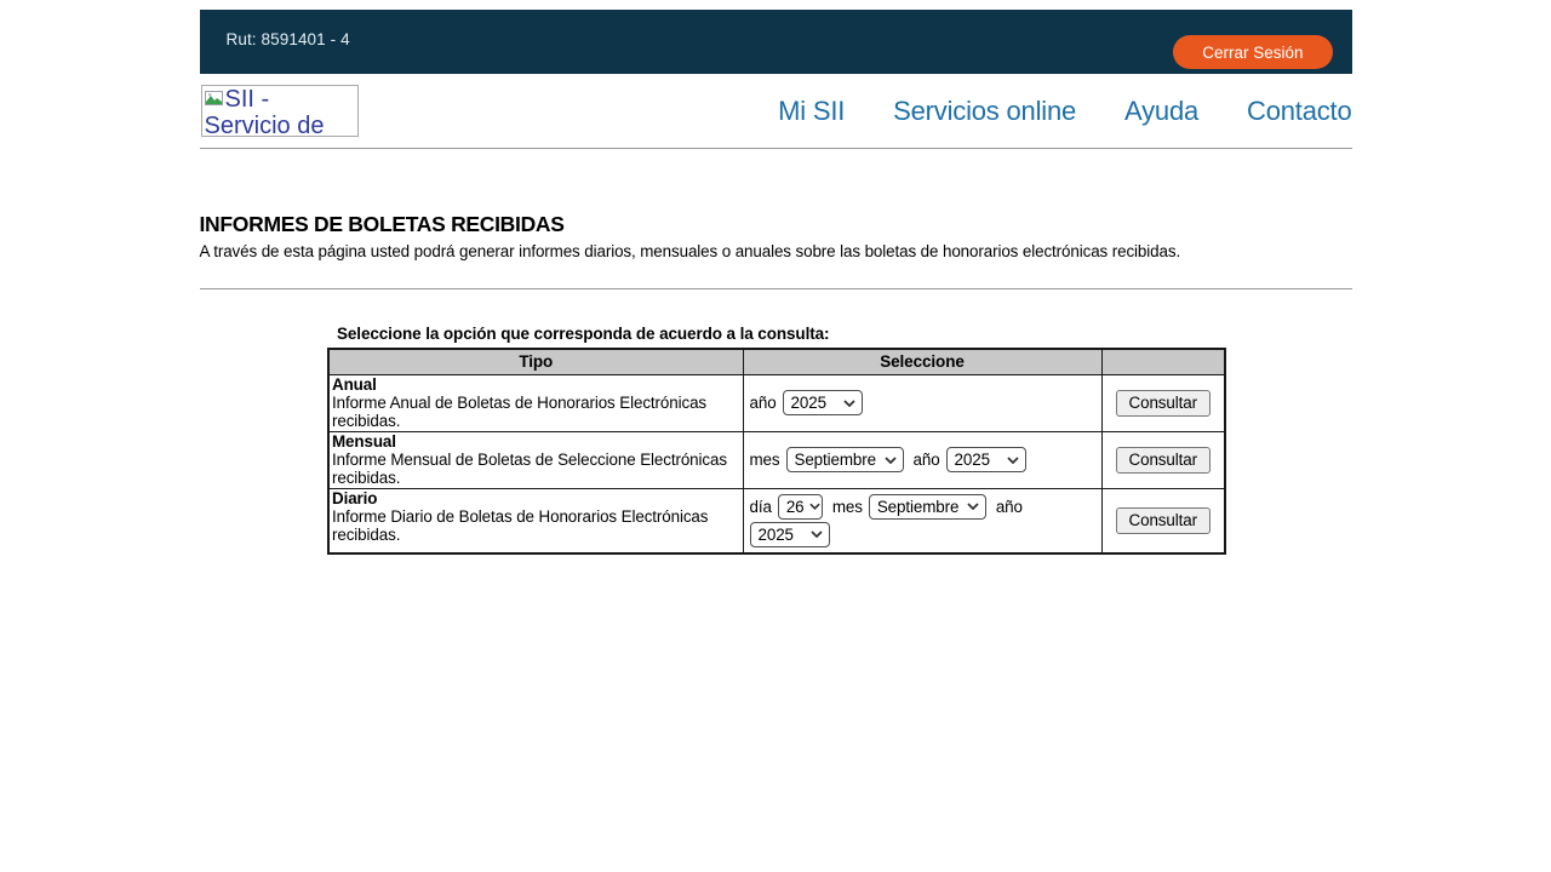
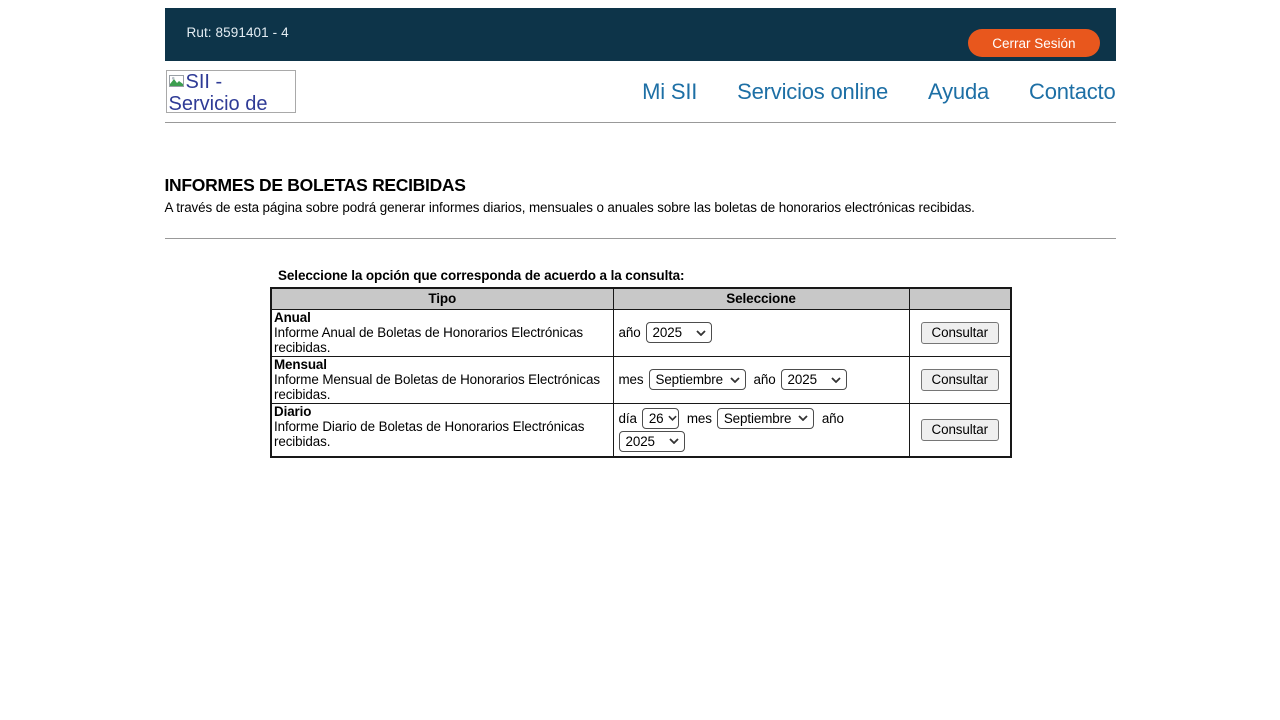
  Rut: 8591401 - 4
  Cerrar Sesión
  SII - Servicio de
  Mi SII
  Servicios online
  Ayuda
  Contacto
  INFORMES DE BOLETAS RECIBIDAS
- A través de esta página usted podrá generar informes diarios, mensuales o anuales sobre las boletas de honorarios electrónicas recibidas.
+ A través de esta página sobre podrá generar informes diarios, mensuales o anuales sobre las boletas de honorarios electrónicas recibidas.
  Seleccione la opción que corresponda de acuerdo a la consulta:
  Tipo	Seleccione
  Anual Informe Anual de Boletas de Honorarios Electrónicas recibidas.	año 2025	Consultar
- Mensual Informe Mensual de Boletas de Seleccione Electrónicas recibidas.	mes Septiembre año 2025	Consultar
+ Mensual Informe Mensual de Boletas de Honorarios Electrónicas recibidas.	mes Septiembre año 2025	Consultar
  Diario Informe Diario de Boletas de Honorarios Electrónicas recibidas.	día 26 mes Septiembre año 2025	Consultar
